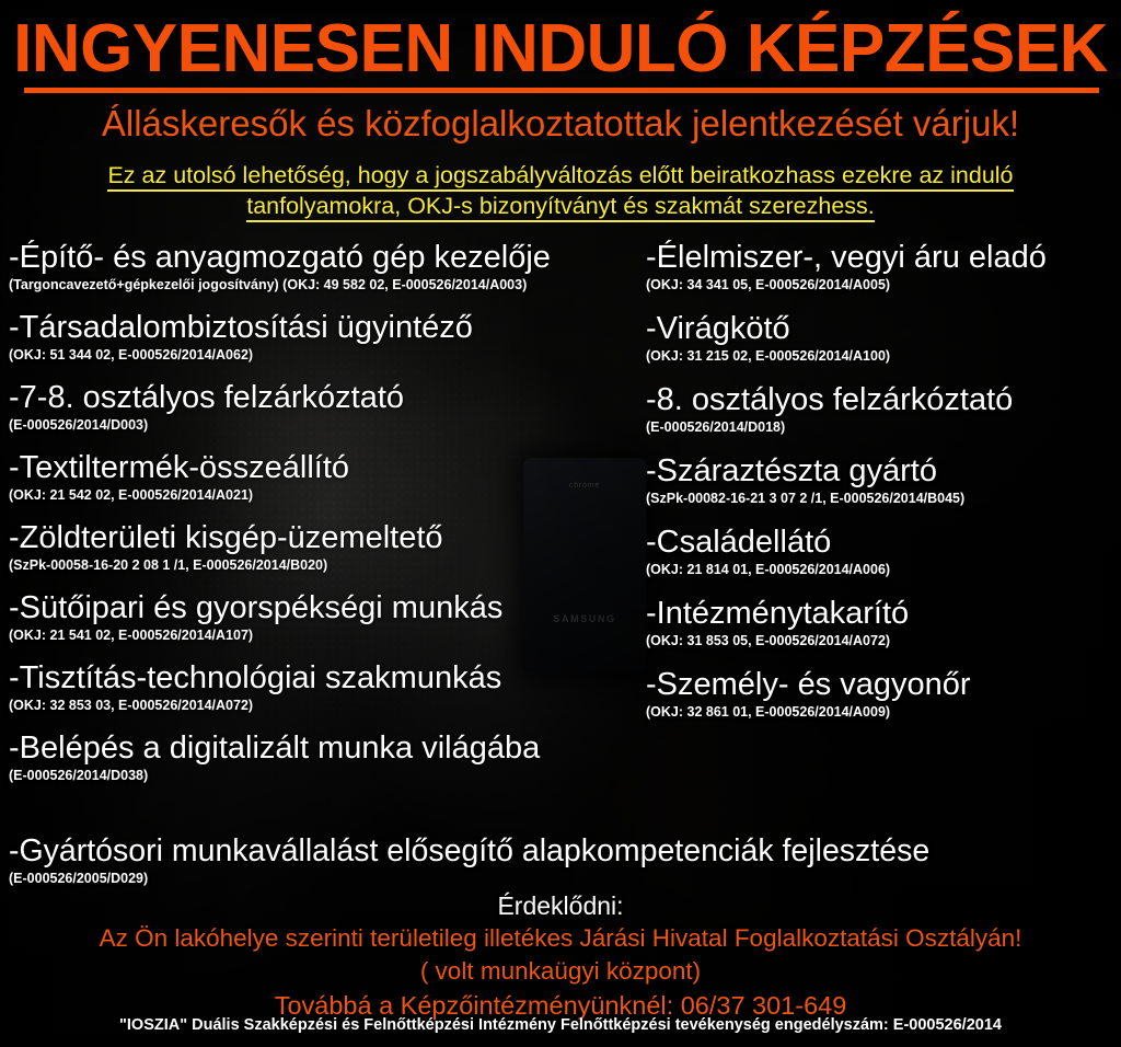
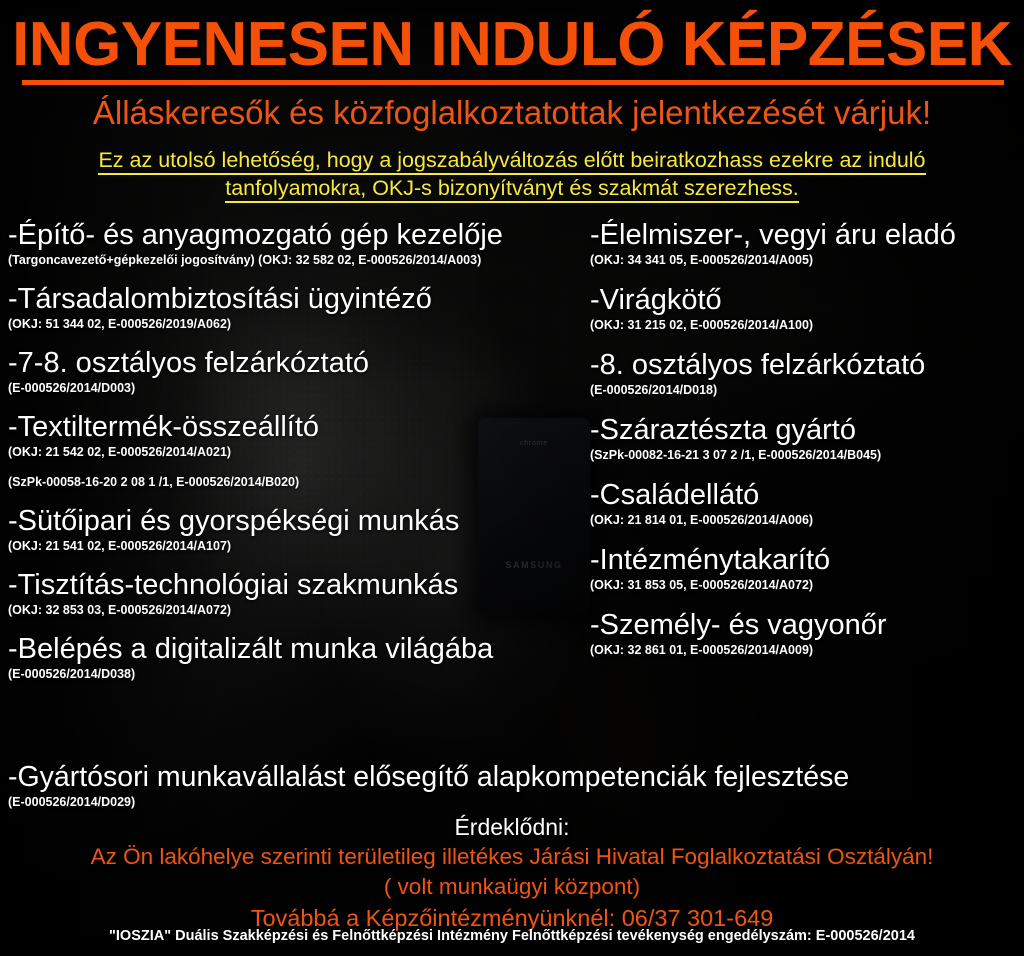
  INGYENESEN INDULÓ KÉPZÉSEK
  Álláskeresők és közfoglalkoztatottak jelentkezését várjuk!
  Ez az utolsó lehetőség, hogy a jogszabályváltozás előtt beiratkozhass ezekre az induló
  tanfolyamokra, OKJ-s bizonyítványt és szakmát szerezhess.
  -Építő- és anyagmozgató gép kezelője
- (Targoncavezető+gépkezelői jogosítvány) (OKJ: 49 582 02, E-000526/2014/A003)
+ (Targoncavezető+gépkezelői jogosítvány) (OKJ: 32 582 02, E-000526/2014/A003)
  -Társadalombiztosítási ügyintéző
- (OKJ: 51 344 02, E-000526/2014/A062)
+ (OKJ: 51 344 02, E-000526/2019/A062)
  -7-8. osztályos felzárkóztató
  (E-000526/2014/D003)
  -Textiltermék-összeállító
  (OKJ: 21 542 02, E-000526/2014/A021)
- -Zöldterületi kisgép-üzemeltető
  (SzPk-00058-16-20 2 08 1 /1, E-000526/2014/B020)
  -Sütőipari és gyorspékségi munkás
  (OKJ: 21 541 02, E-000526/2014/A107)
  -Tisztítás-technológiai szakmunkás
  (OKJ: 32 853 03, E-000526/2014/A072)
  -Belépés a digitalizált munka világába
  (E-000526/2014/D038)
  -Élelmiszer-, vegyi áru eladó
  (OKJ: 34 341 05, E-000526/2014/A005)
  -Virágkötő
  (OKJ: 31 215 02, E-000526/2014/A100)
  -8. osztályos felzárkóztató
  (E-000526/2014/D018)
  -Száraztészta gyártó
  (SzPk-00082-16-21 3 07 2 /1, E-000526/2014/B045)
  -Családellátó
  (OKJ: 21 814 01, E-000526/2014/A006)
  -Intézménytakarító
  (OKJ: 31 853 05, E-000526/2014/A072)
  -Személy- és vagyonőr
  (OKJ: 32 861 01, E-000526/2014/A009)
  -Gyártósori munkavállalást elősegítő alapkompetenciák fejlesztése
- (E-000526/2005/D029)
+ (E-000526/2014/D029)
  Érdeklődni:
  Az Ön lakóhelye szerinti területileg illetékes Járási Hivatal Foglalkoztatási Osztályán!
  ( volt munkaügyi központ)
  Továbbá a Képzőintézményünknél: 06/37 301-649
  "IOSZIA" Duális Szakképzési és Felnőttképzési Intézmény Felnőttképzési tevékenység engedélyszám: E-000526/2014
